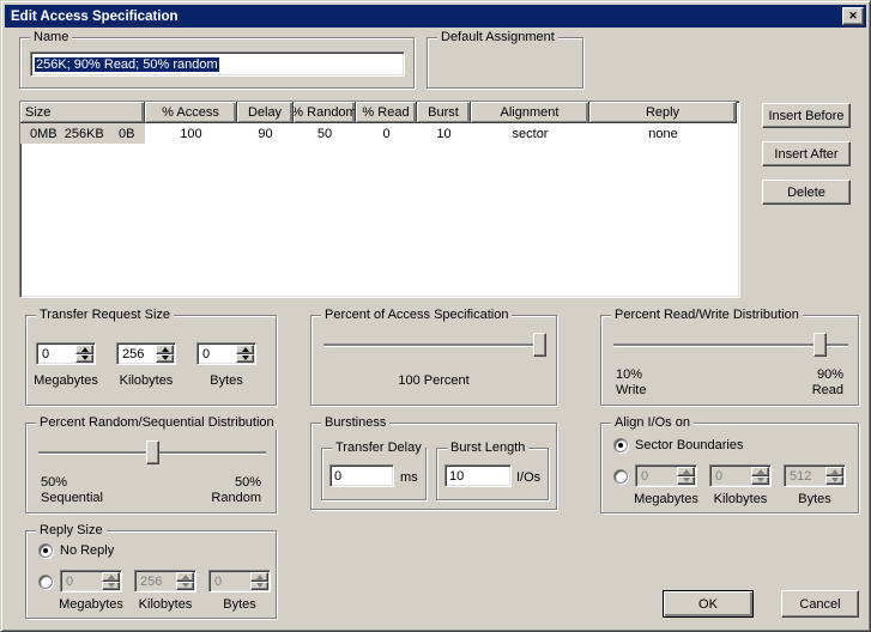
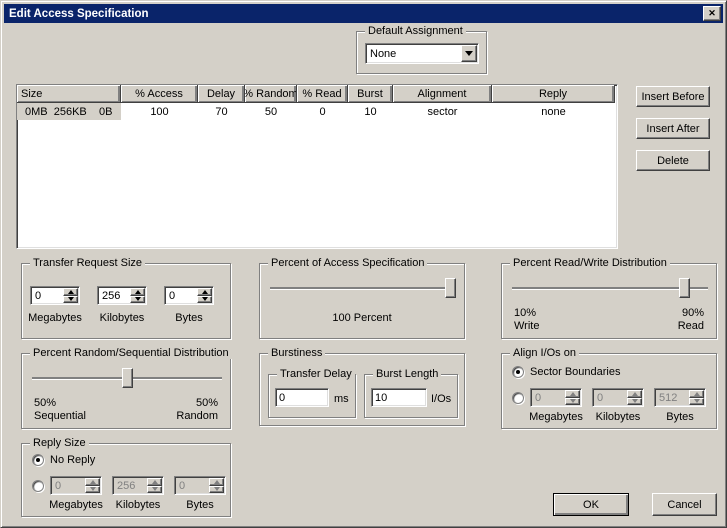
  Edit Access Specification
  ✕
- Name
- 256K; 90% Read; 50% random
  Default Assignment
+ None
  Size
  % Access
  Delay
  % Random
  % Read
  Burst
  Alignment
  Reply
  0MB 256KB 0B
  100
- 90
+ 70
  50
  0
  10
  sector
  none
  Insert Before
  Insert After
  Delete
  Transfer Request Size
  0
  256
  0
  Megabytes
  Kilobytes
  Bytes
  Percent of Access Specification
  100 Percent
  Percent Read/Write Distribution
  10%
  Write
  90%
  Read
  Percent Random/Sequential Distribution
  50%
  Sequential
  50%
  Random
  Burstiness
  Transfer Delay
  0
  ms
  Burst Length
  10
  I/Os
  Align I/Os on
  Sector Boundaries
  0
  0
  512
  Megabytes
  Kilobytes
  Bytes
  Reply Size
  No Reply
  0
  256
  0
  Megabytes
  Kilobytes
  Bytes
  OK
  Cancel
